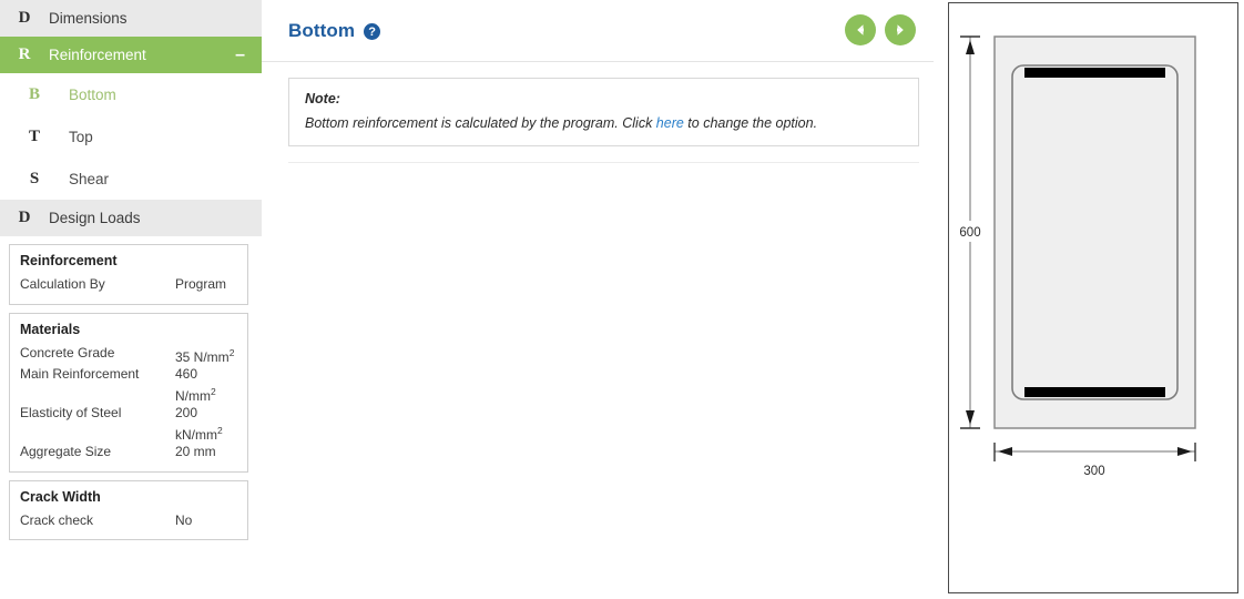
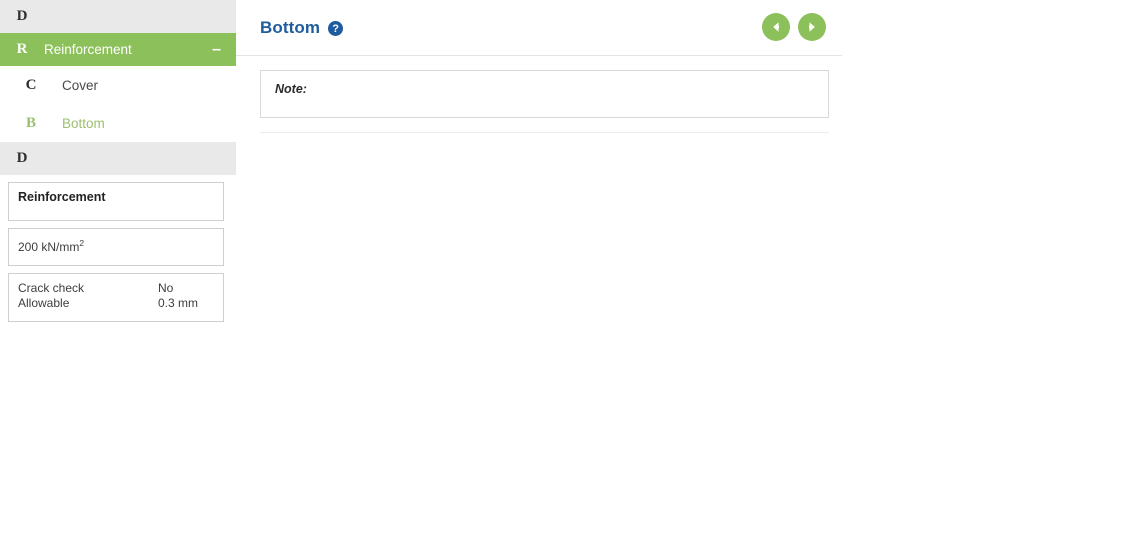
  D
- Dimensions
  R
  Reinforcement
  –
+ C
+ Cover
  B
  Bottom
- T
- Top
- S
- Shear
  D
- Design Loads
  Reinforcement
- Calculation By
- Program
- Materials
- Concrete Grade
- 35 N/mm2
- Main Reinforcement
- 460 N/mm2
- Elasticity of Steel
  200 kN/mm2
- Aggregate Size
- 20 mm
- Crack Width
  Crack check
  No
+ Allowable
+ 0.3 mm
  Bottom
  ?
  Note:
- Bottom reinforcement is calculated by the program. Click here to change the option.
- 600
- 300
